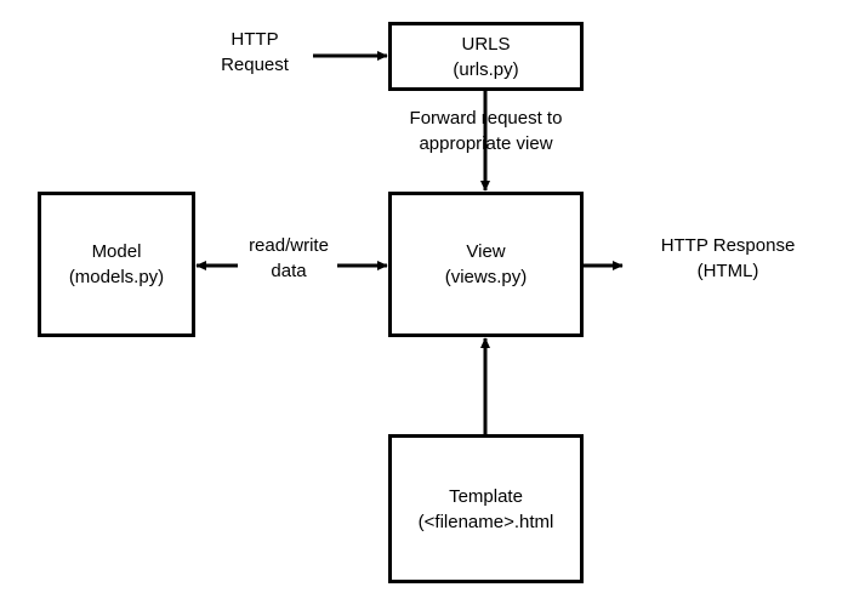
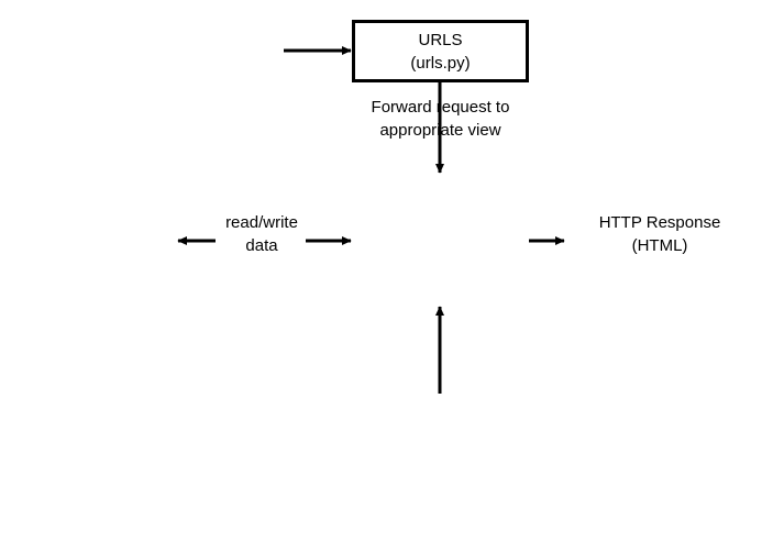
  URLS
  (urls.py)
- View
- (views.py)
- Model
- (models.py)
- Template
- (<filename>.html
- HTTP
- Request
  Forward request to
  appropriate view
  read/write
  data
  HTTP Response
  (HTML)
